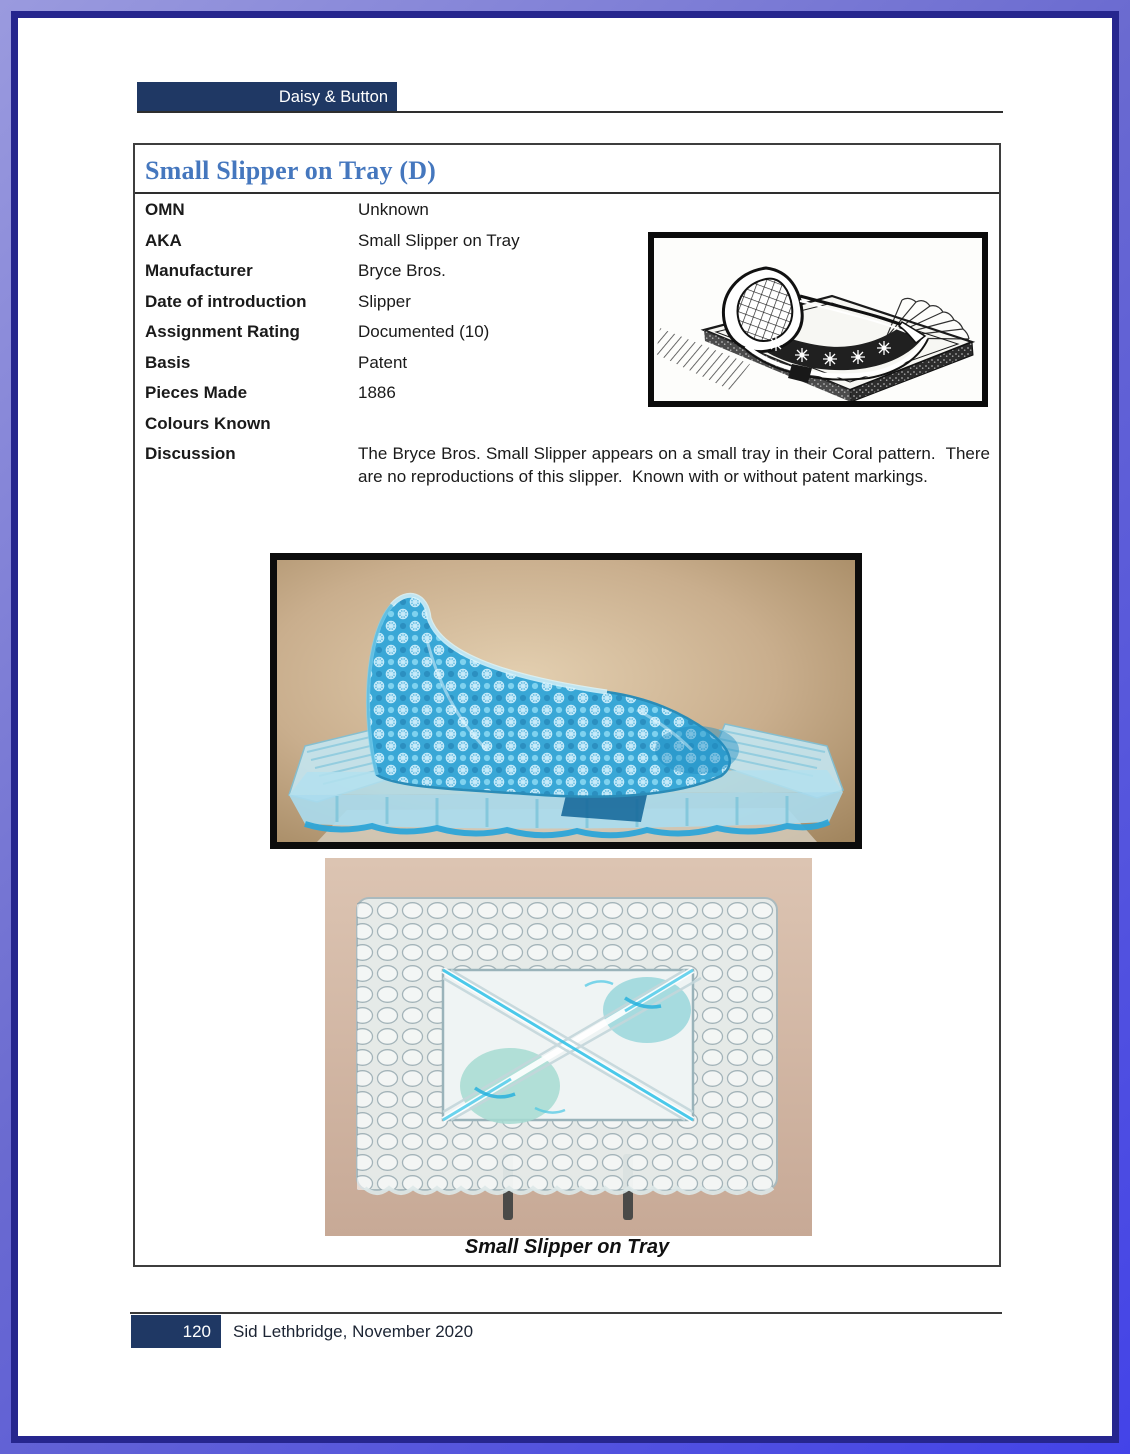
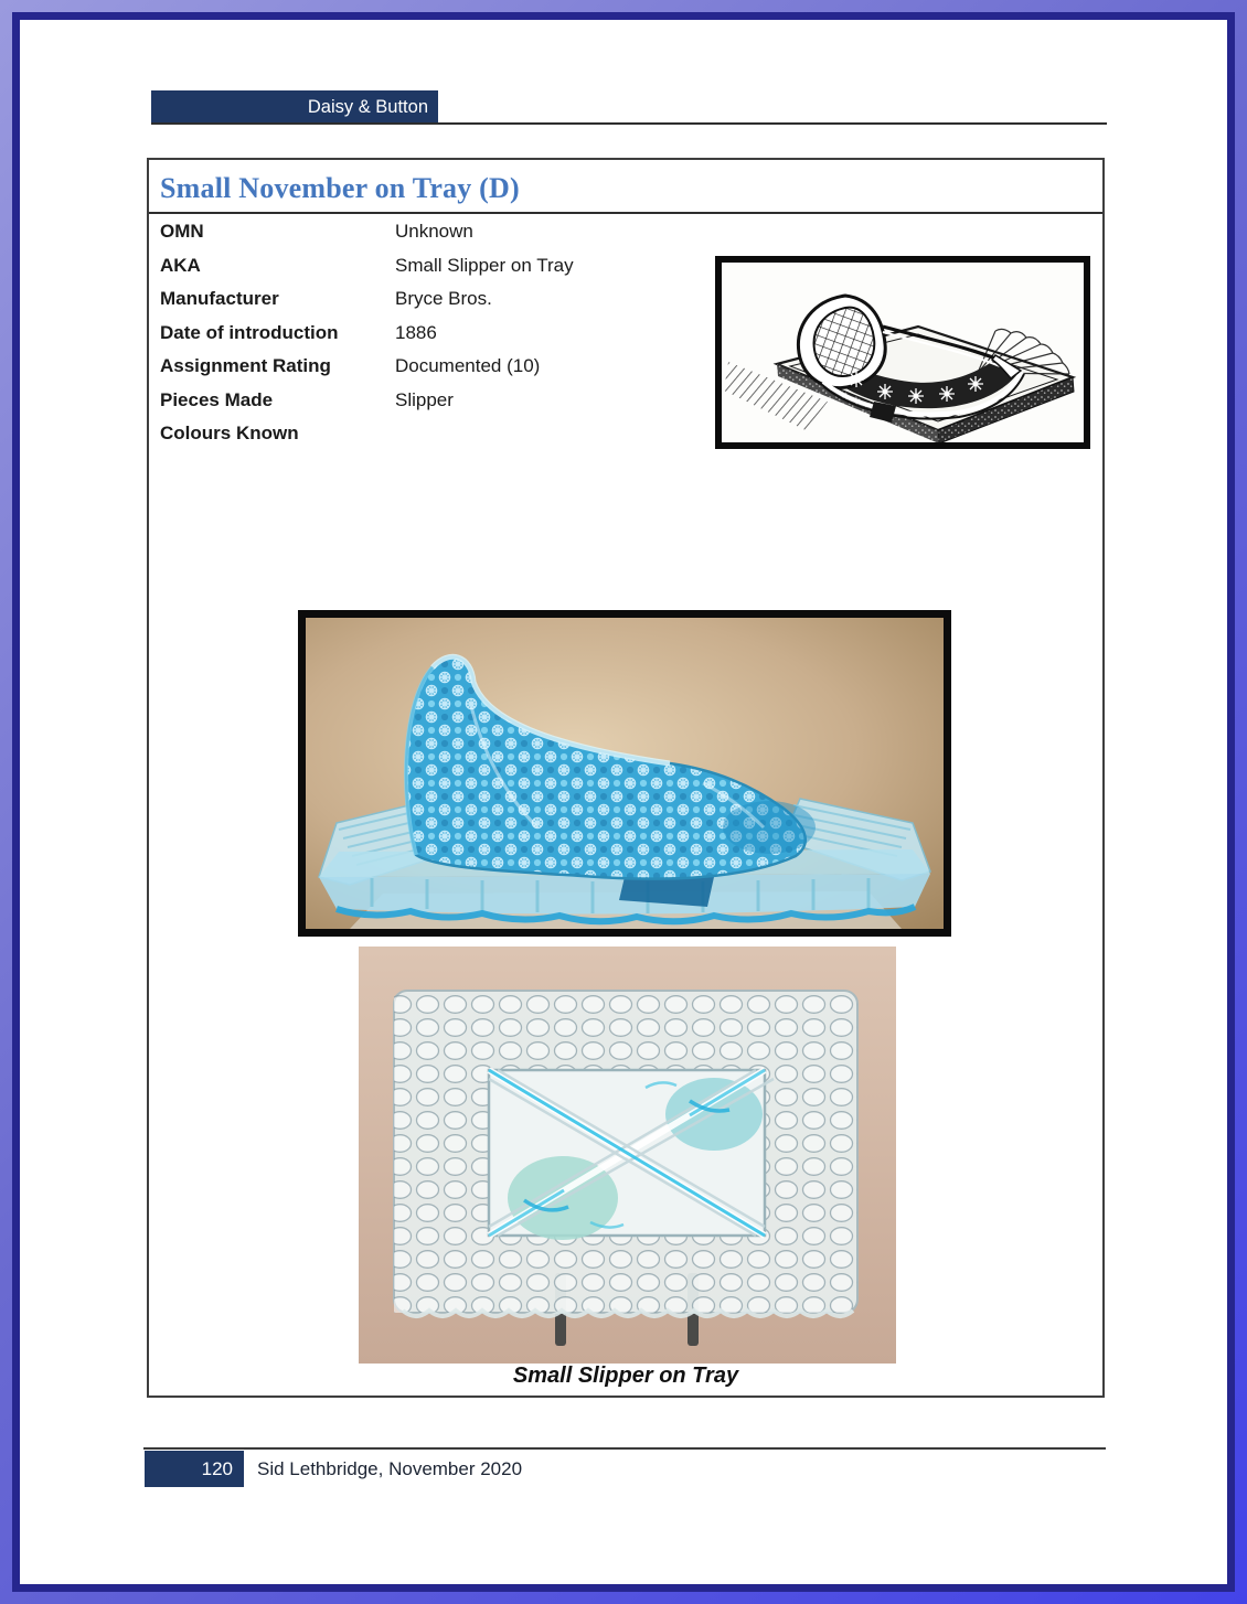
  Daisy & Button
- Small Slipper on Tray (D)
+ Small November on Tray (D)
  OMN
  Unknown
  AKA
  Small Slipper on Tray
  Manufacturer
  Bryce Bros.
  Date of introduction
- Slipper
+ 1886
  Assignment Rating
  Documented (10)
- Basis
- Patent
  Pieces Made
- 1886
+ Slipper
  Colours Known
- Discussion
- The Bryce Bros. Small Slipper appears on a small tray in their Coral pattern. There are no reproductions of this slipper. Known with or without patent markings.
  Small Slipper on Tray
  120
  Sid Lethbridge, November 2020
